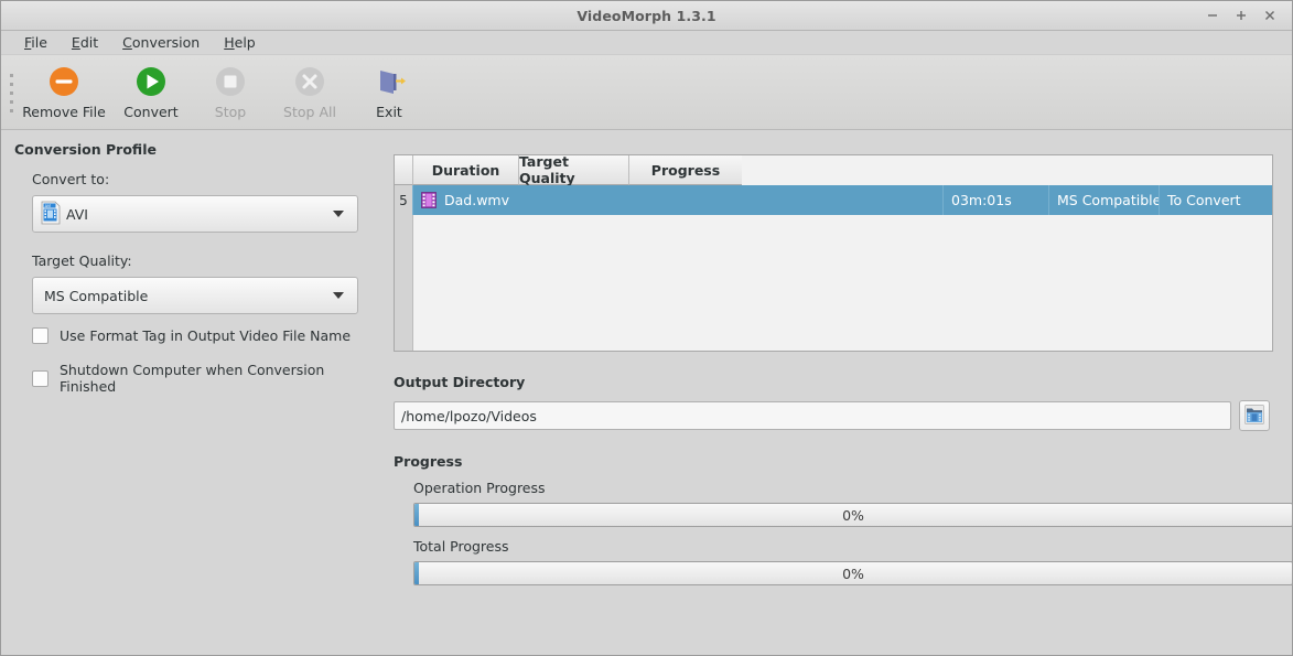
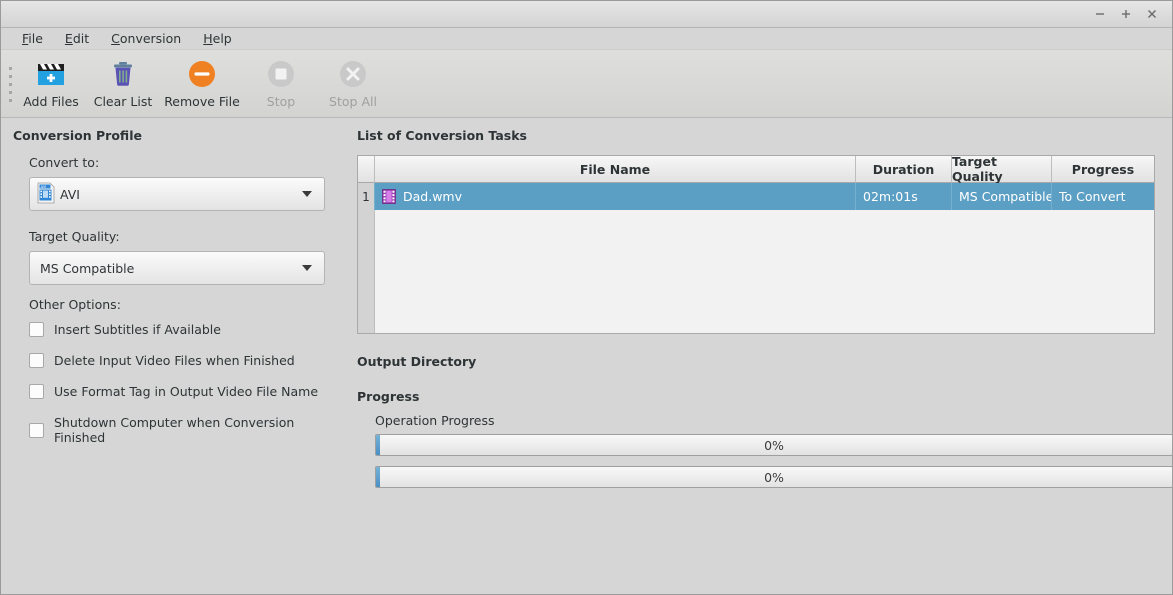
- VideoMorph 1.3.1
  File
  Edit
  Conversion
  Help
+ Add Files
+ Clear List
  Remove File
- Convert
  Stop
  Stop All
- Exit
  Conversion Profile
  Convert to:
  AVI
  Target Quality:
  MS Compatible
+ Other Options:
+ Insert Subtitles if Available
+ Delete Input Video Files when Finished
  Use Format Tag in Output Video File Name
  Shutdown Computer when Conversion Finished
+ List of Conversion Tasks
+ File Name
  Duration
  Target Quality
  Progress
- 5
+ 1
  Dad.wmv
- 03m:01s
+ 02m:01s
  MS Compatible
  To Convert
  Output Directory
- /home/lpozo/Videos
  Progress
  Operation Progress
  0%
- Total Progress
  0%
